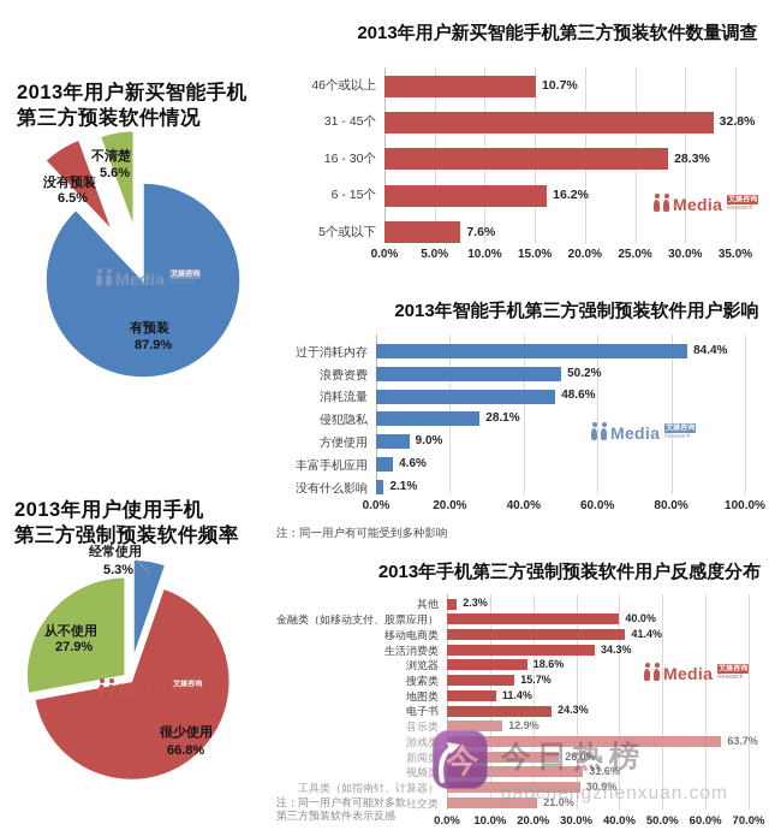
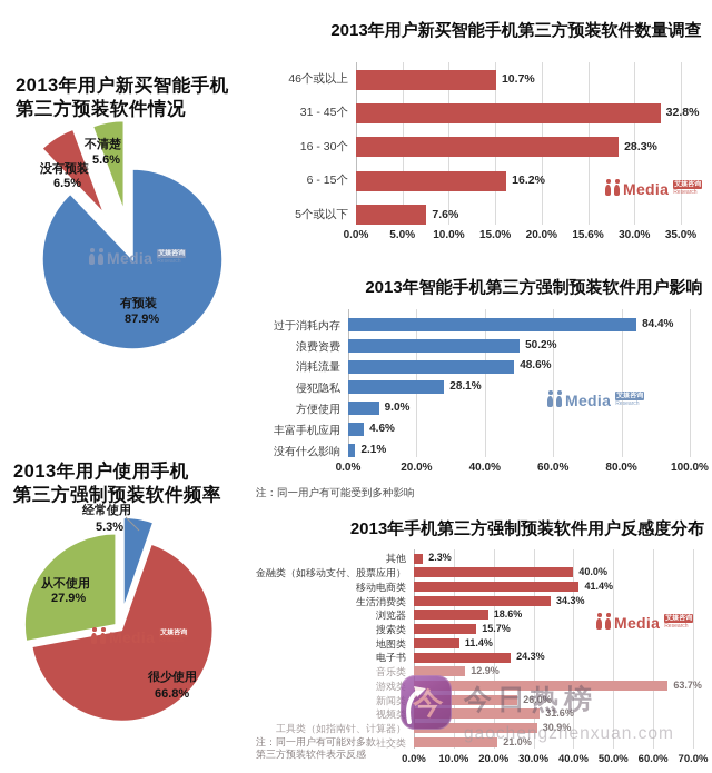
  2013年用户新买智能手机
  第三方预装软件情况
  不清楚
  5.6%
  没有预装
  6.5%
  有预装
  87.9%
  2013年用户使用手机
  第三方强制预装软件频率
  经常使用
  5.3%
  从不使用
  27.9%
  很少使用
  66.8%
  2013年用户新买智能手机第三方预装软件数量调查
  0.0%
  5.0%
  10.0%
  15.0%
  20.0%
- 25.0%
+ 15.6%
  30.0%
  35.0%
  46个或以上
  10.7%
  31 - 45个
  32.8%
  16 - 30个
  28.3%
  6 - 15个
  16.2%
  5个或以下
  7.6%
  2013年智能手机第三方强制预装软件用户影响
  0.0%
  20.0%
  40.0%
  60.0%
  80.0%
  100.0%
  过于消耗内存
  84.4%
  浪费资费
  50.2%
  消耗流量
  48.6%
  侵犯隐私
  28.1%
  方便使用
  9.0%
  丰富手机应用
  4.6%
  没有什么影响
  2.1%
  注：同一用户有可能受到多种影响
  2013年手机第三方强制预装软件用户反感度分布
  0.0%
  10.0%
  20.0%
  30.0%
  40.0%
  50.0%
  60.0%
  70.0%
  其他
  2.3%
  金融类（如移动支付、股票应用）
  40.0%
  移动电商类
  41.4%
  生活消费类
  34.3%
  浏览器
  18.6%
  搜索类
  15.7%
  地图类
  11.4%
  电子书
  24.3%
  音乐类
  12.9%
  游戏类
  63.7%
  新闻类
  26.0%
  视频类
  31.6%
  工具类（如指南针、计算器）
  30.9%
  社交类
  21.0%
  注：同一用户有可能对多款
  第三方预装软件表示反感
  Media
  Media
  Media
  Media
  Media
  今
  今日热榜
  gaochengzhenxuan.com
